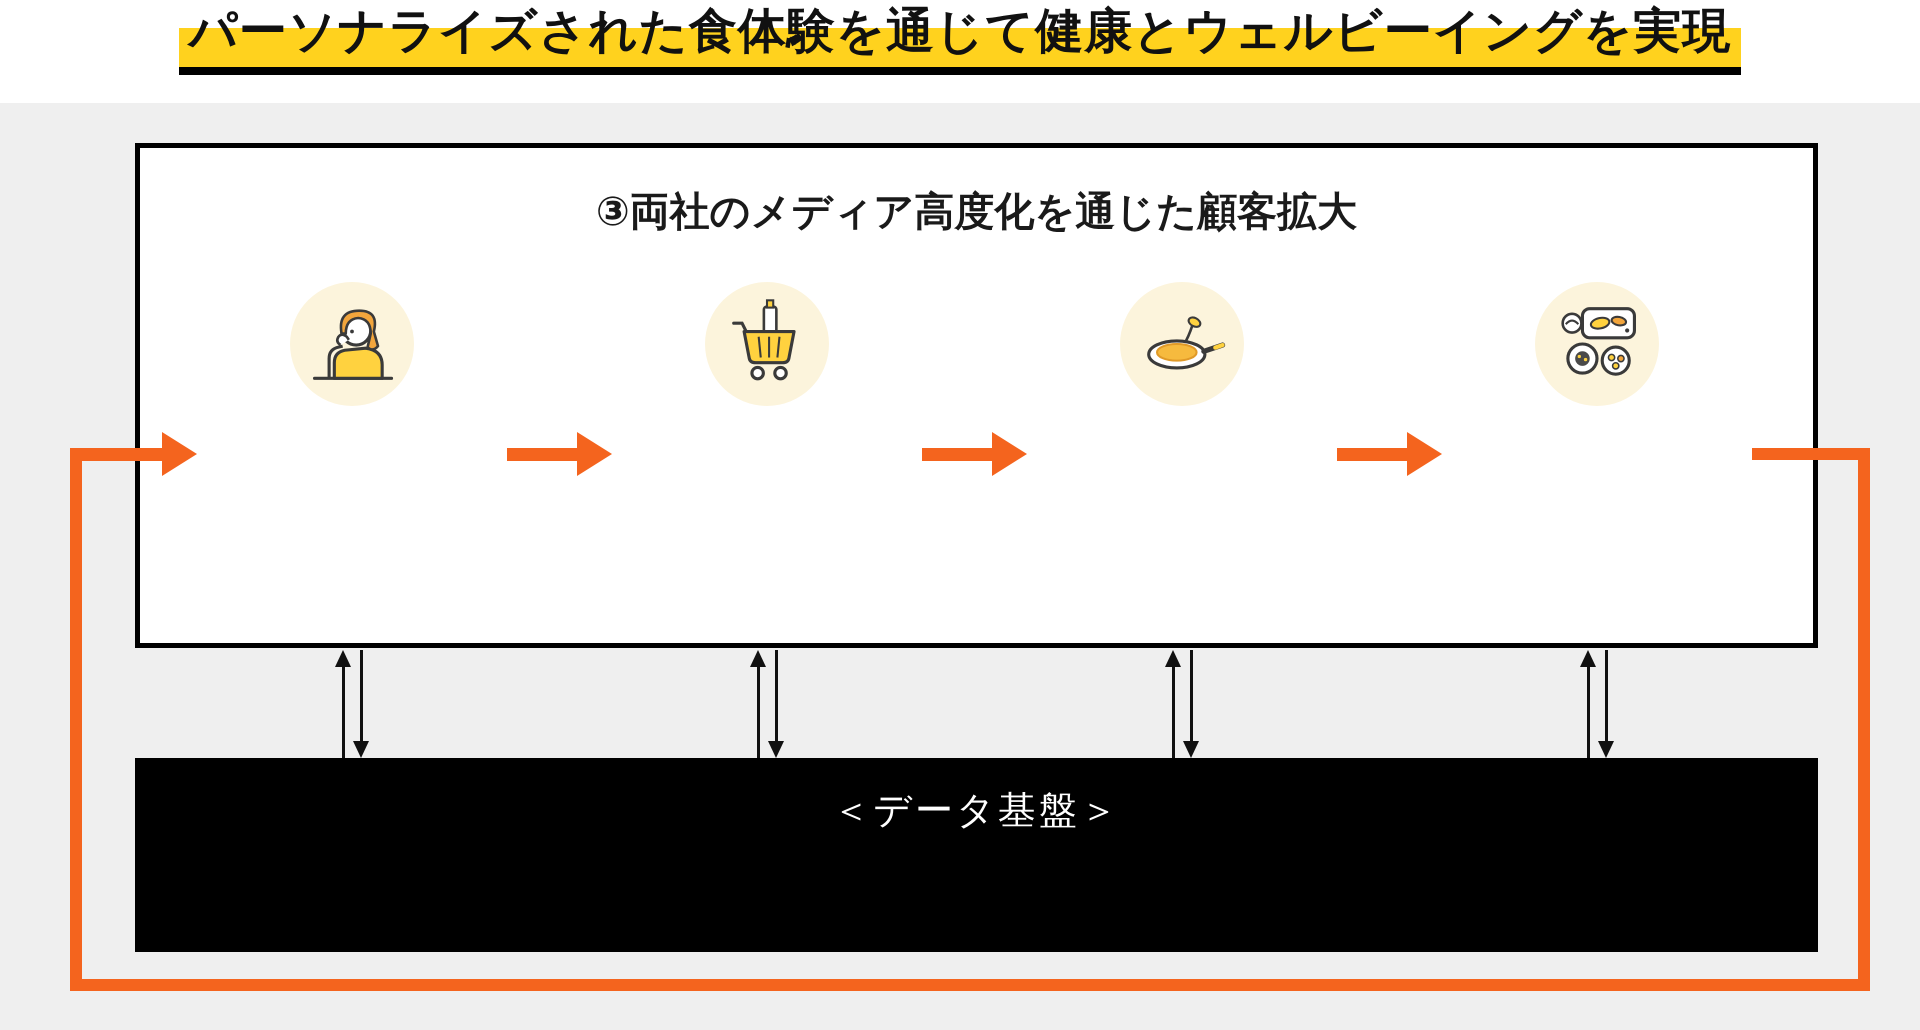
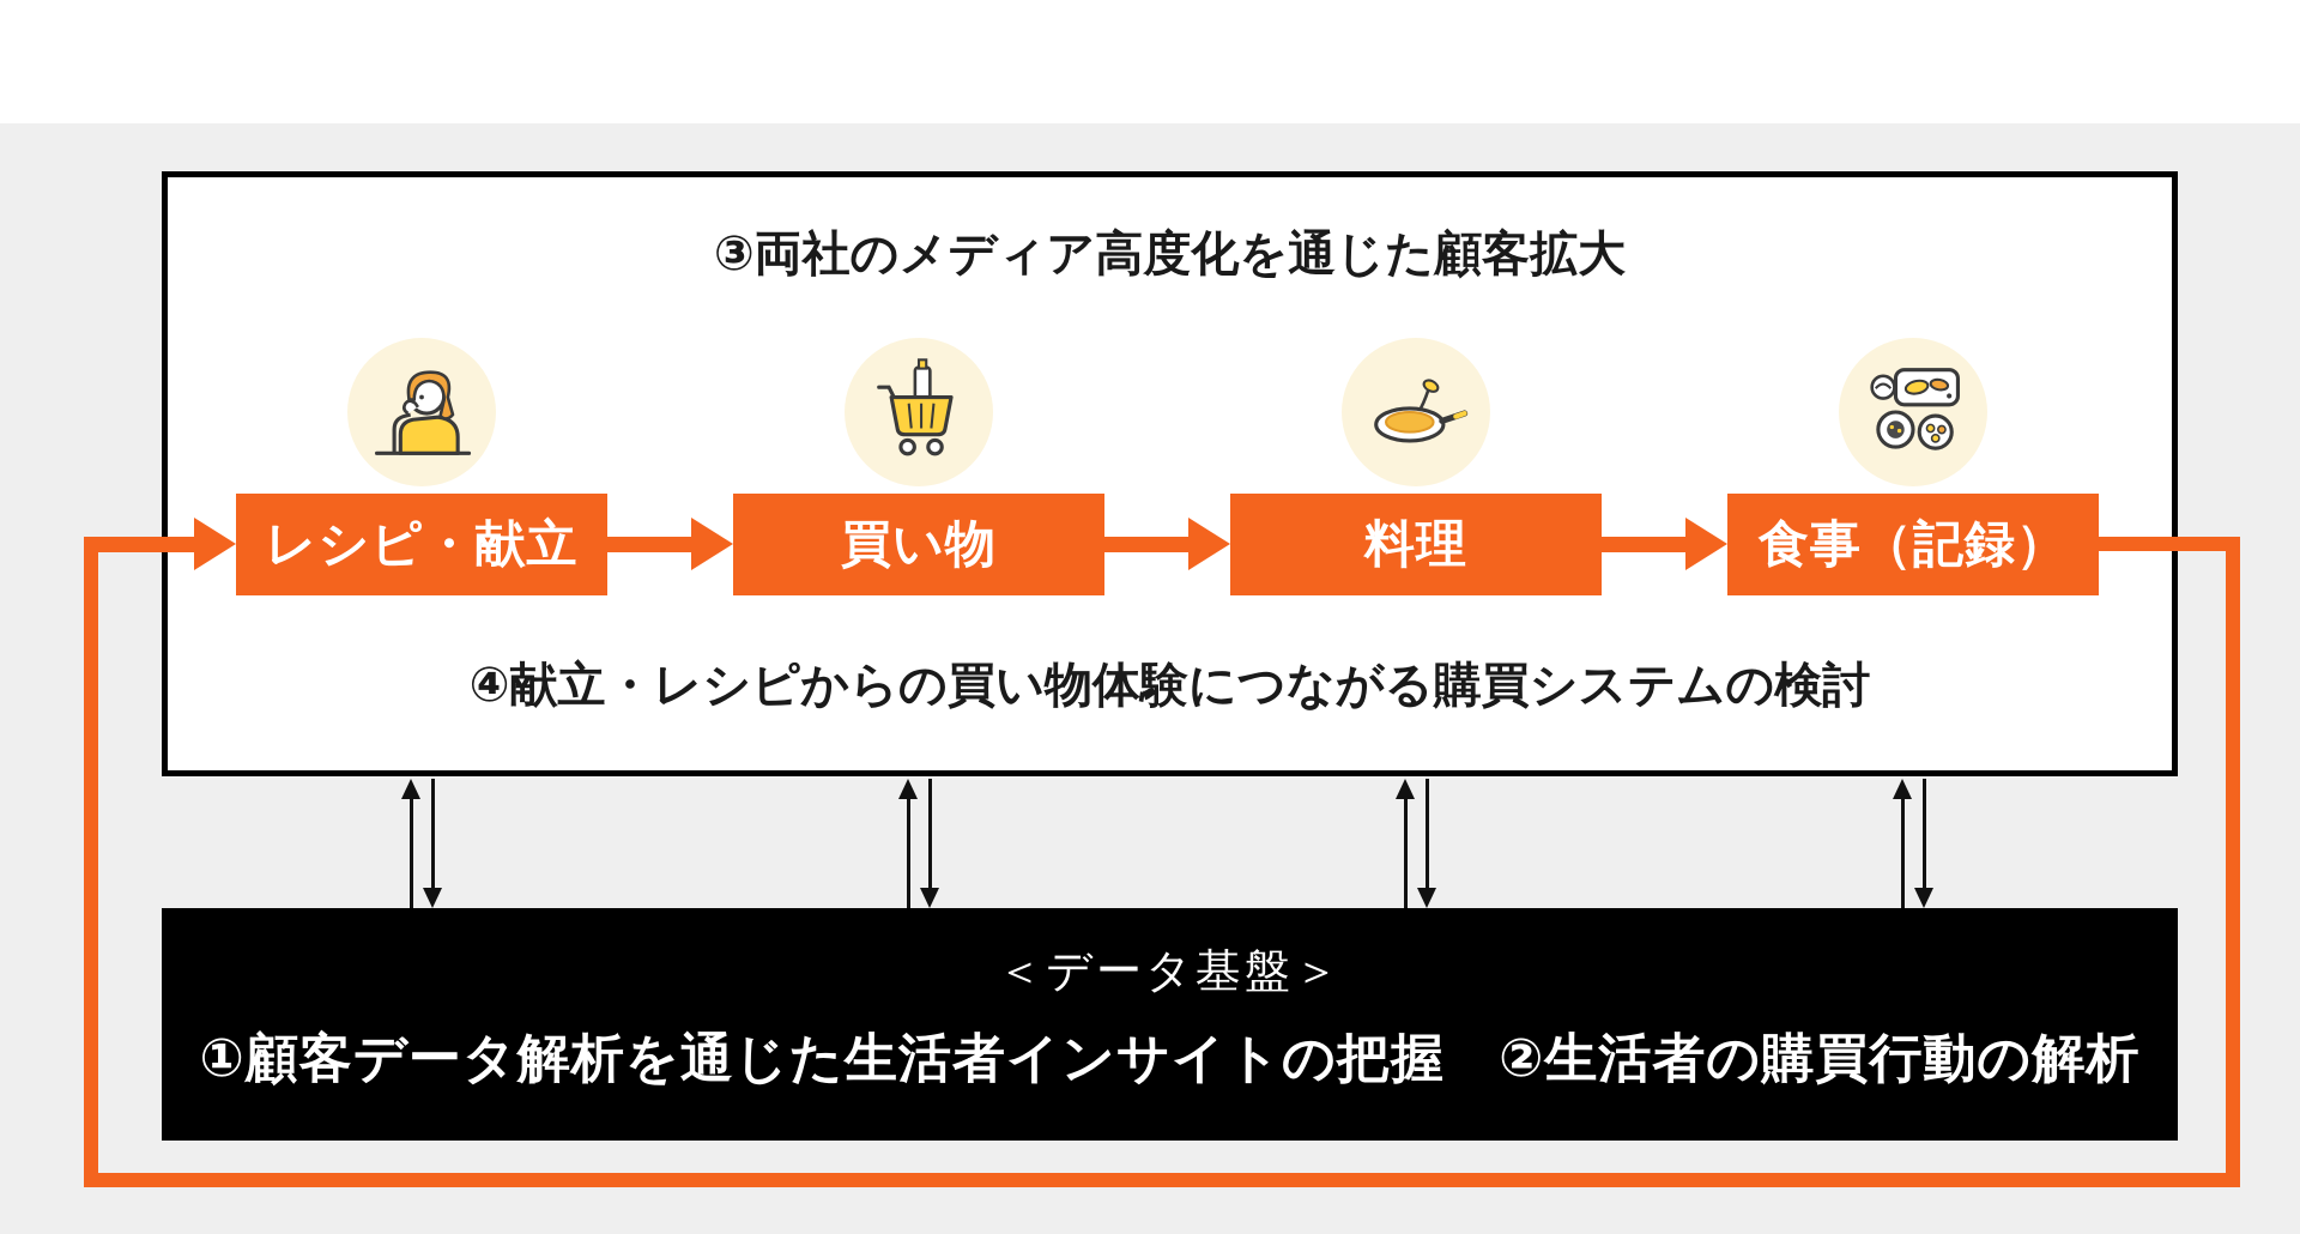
- パーソナライズされた食体験を通じて健康とウェルビーイングを実現
  ③両社のメディア高度化を通じた顧客拡大
+ ④献立・レシピからの買い物体験につながる購買システムの検討
+ レシピ・献立
+ 買い物
+ 料理
+ 食事（記録）
  ＜データ基盤＞
+ ①顧客データ解析を通じた生活者インサイトの把握 ②生活者の購買行動の解析
